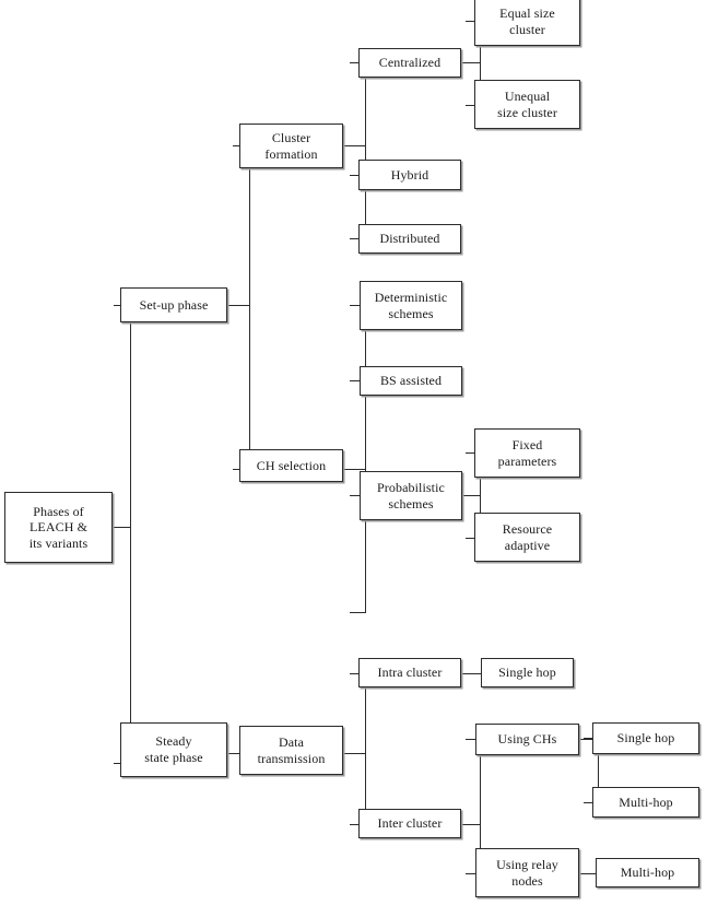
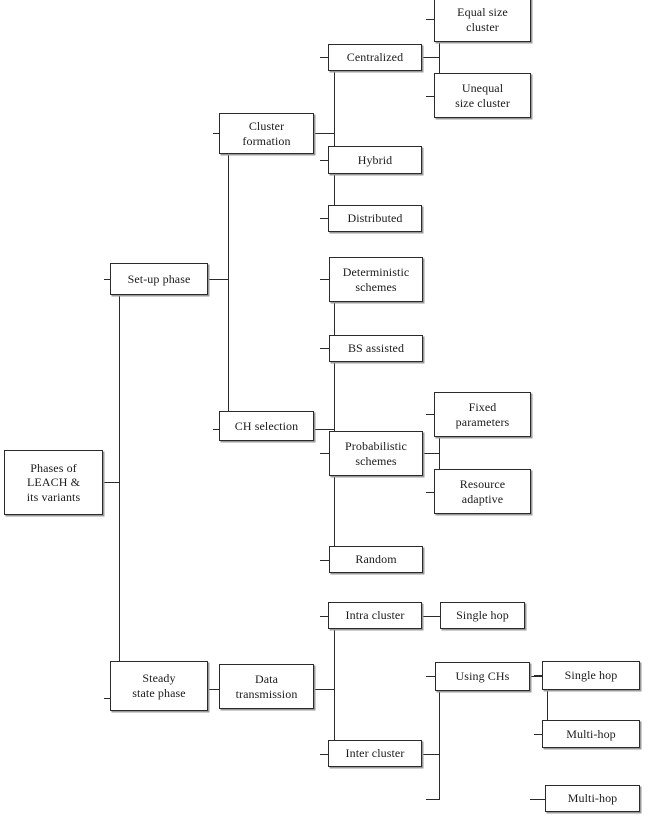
  Phases of
  LEACH &
  its variants
  Set-up phase
  Steady
  state phase
  Cluster
  formation
  CH selection
  Data
  transmission
  Centralized
  Hybrid
  Distributed
  Equal size
  cluster
  Unequal
  size cluster
  Deterministic
  schemes
  BS assisted
  Probabilistic
  schemes
+ Random
  Fixed
  parameters
  Resource
  adaptive
  Intra cluster
  Inter cluster
  Single hop
  Using CHs
- Using relay
- nodes
  Single hop
  Multi-hop
  Multi-hop
